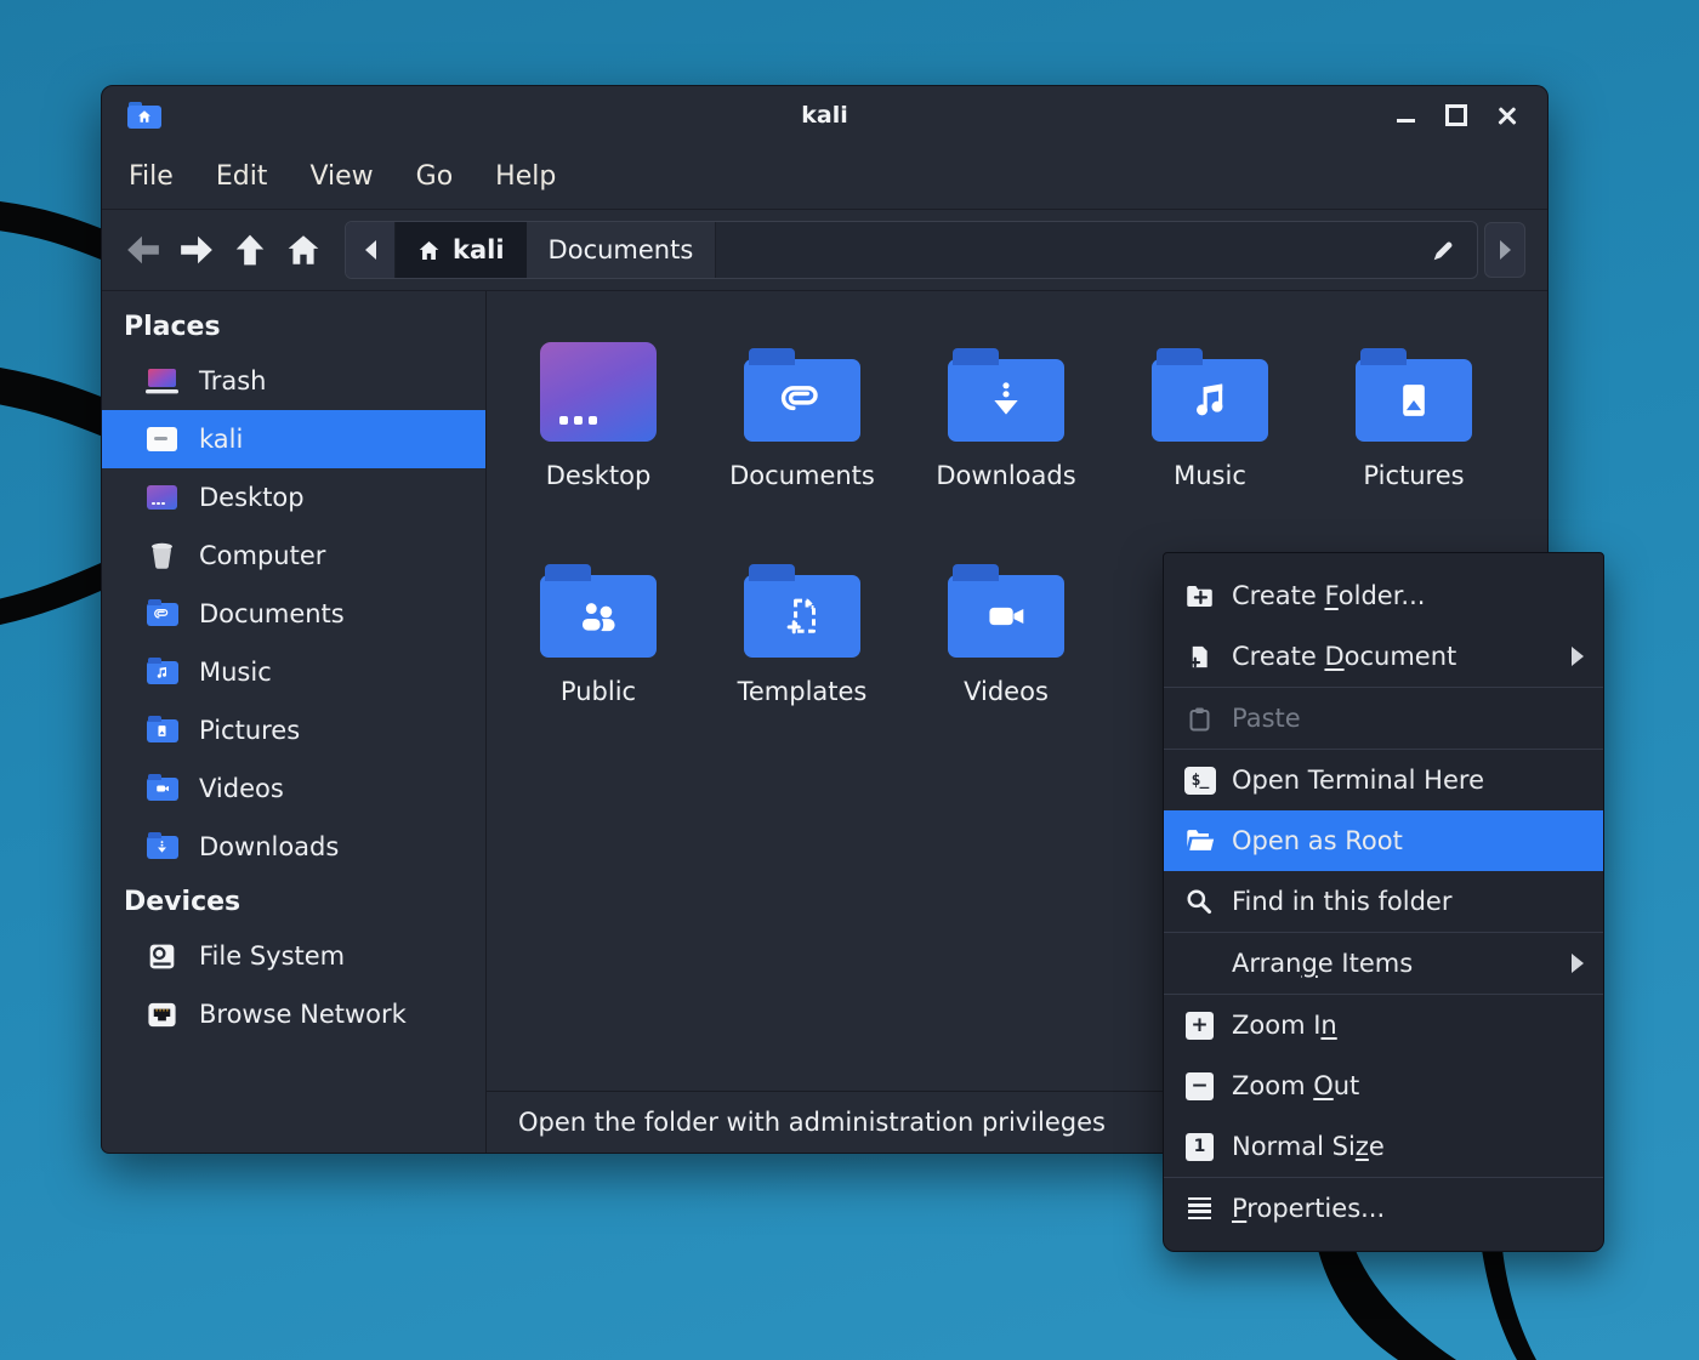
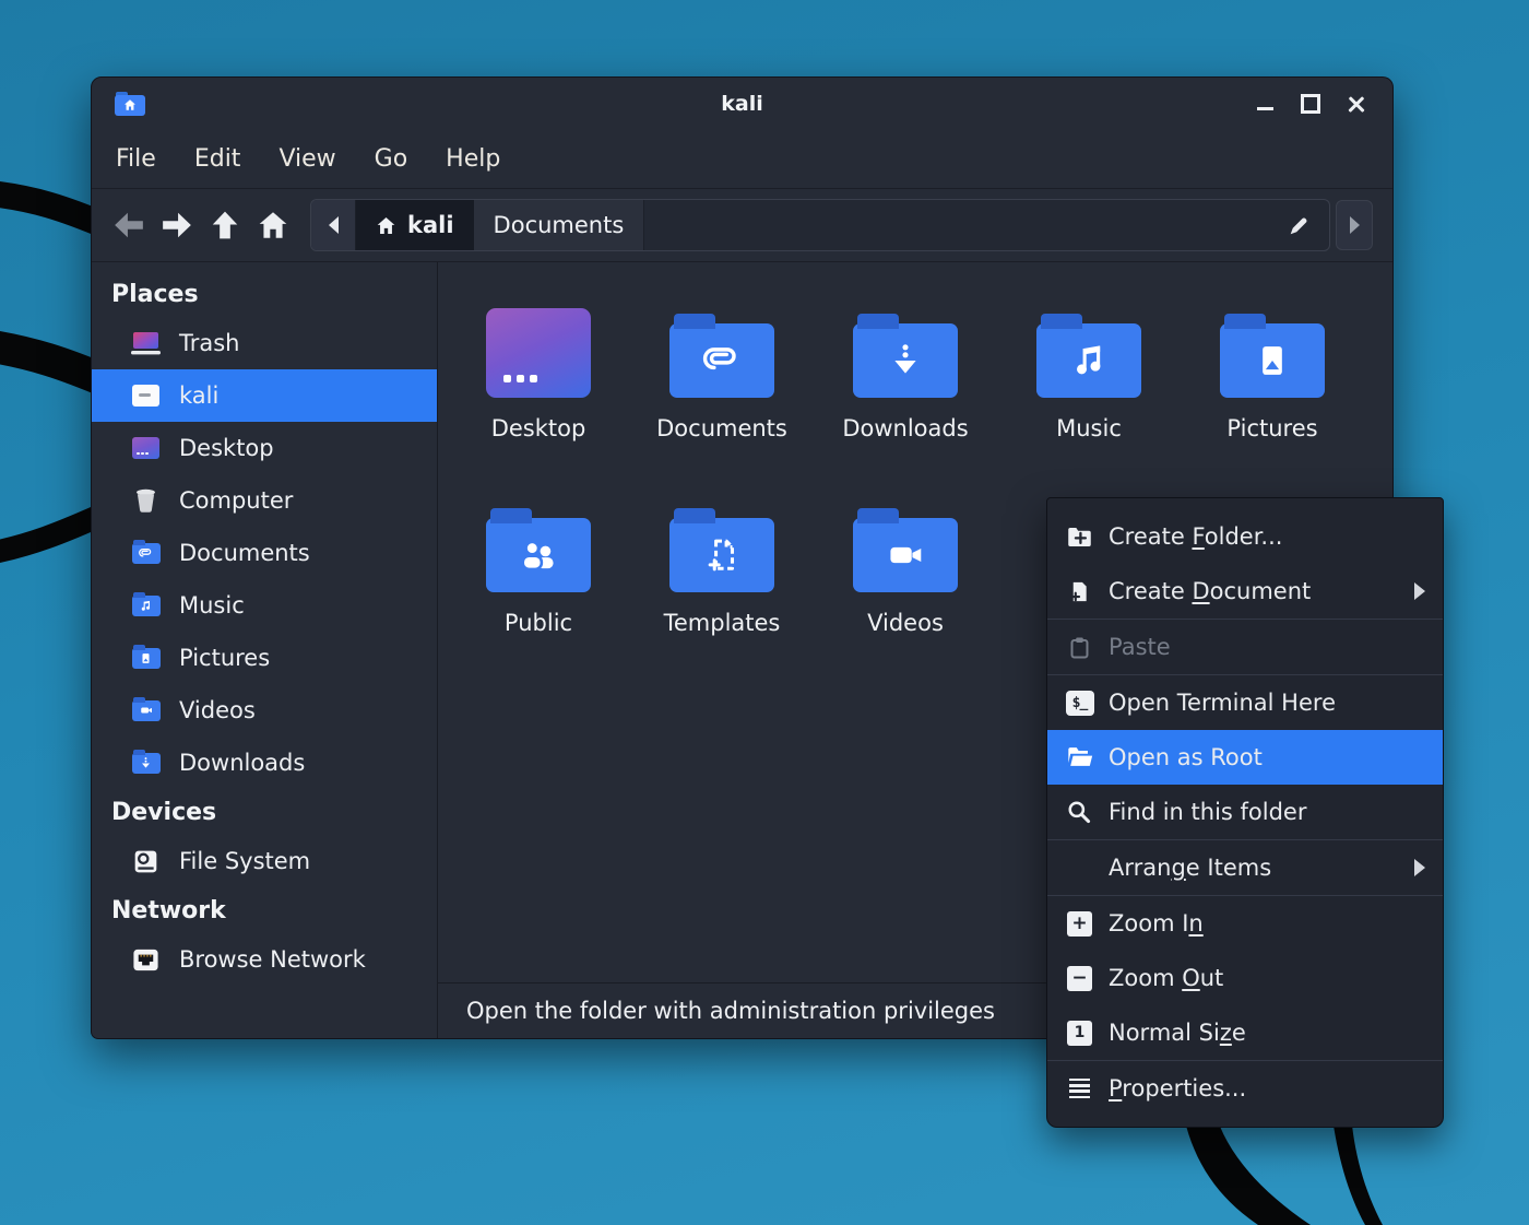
  kali
  File
  Edit
  View
  Go
  Help
  kali
  Documents
  Places
  Trash
  kali
  Desktop
  Computer
  Documents
  Music
  Pictures
  Videos
  Downloads
  Devices
  File System
+ Network
  Browse Network
  Desktop
  Documents
  Downloads
  Music
  Pictures
  Public
  Templates
  Videos
  Open the folder with administration privileges
  Create Folder...
  Create Document
  Paste
  $_
  Open Terminal Here
  Open as Root
  Find in this folder
  Arrange Items
  +
  Zoom In
  −
  Zoom Out
  1
  Normal Size
  Properties...
